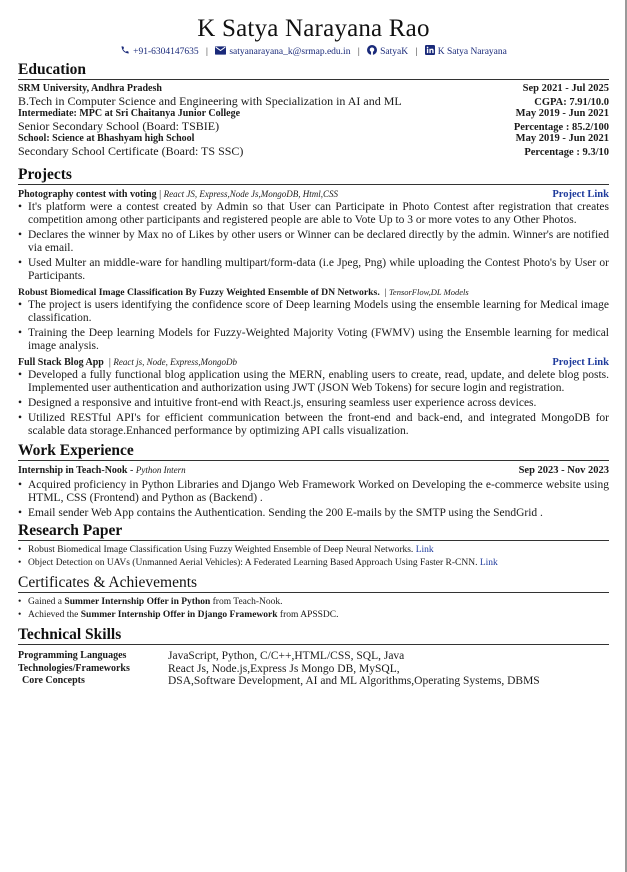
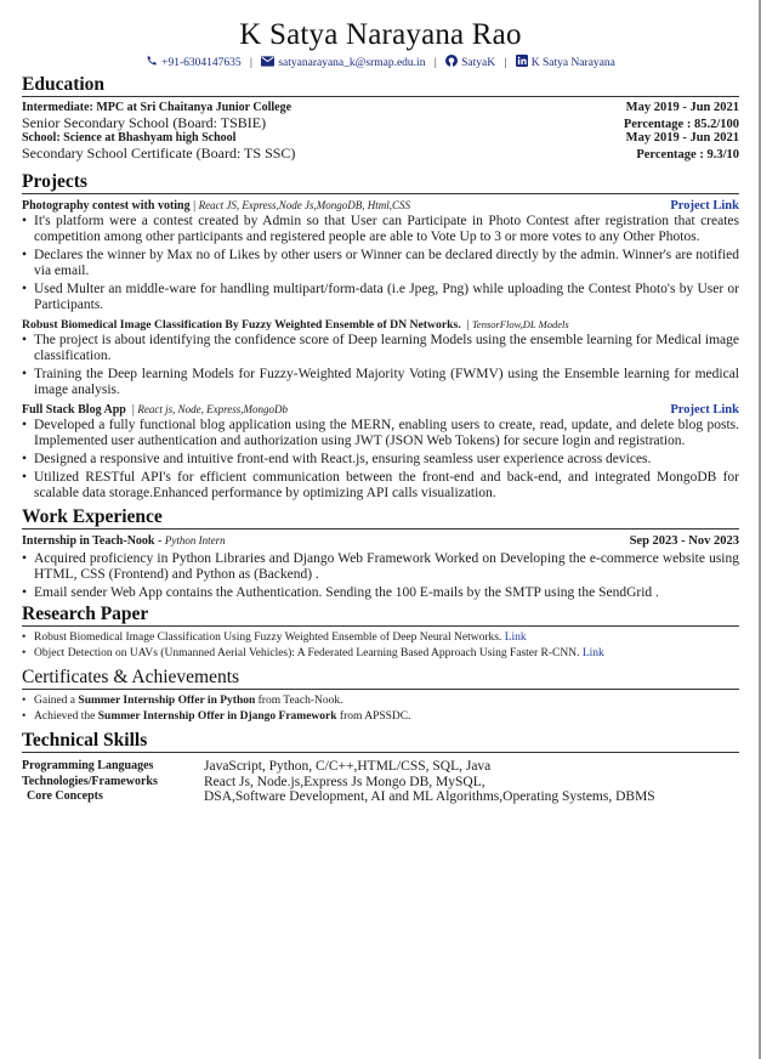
  K Satya Narayana Rao
  +91-6304147635 | satyanarayana_k@srmap.edu.in | SatyaK | K Satya Narayana
  Education
- SRM University, Andhra Pradesh
- Sep 2021 - Jul 2025
- B.Tech in Computer Science and Engineering with Specialization in AI and ML
- CGPA: 7.91/10.0
  Intermediate: MPC at Sri Chaitanya Junior College
  May 2019 - Jun 2021
  Senior Secondary School (Board: TSBIE)
  Percentage : 85.2/100
  School: Science at Bhashyam high School
  May 2019 - Jun 2021
  Secondary School Certificate (Board: TS SSC)
  Percentage : 9.3/10
  Projects
  Photography contest with voting | React JS, Express,Node Js,MongoDB, Html,CSS
  Project Link
  It's platform were a contest created by Admin so that User can Participate in Photo Contest after registration that creates competition among other participants and registered people are able to Vote Up to 3 or more votes to any Other Photos.
  Declares the winner by Max no of Likes by other users or Winner can be declared directly by the admin. Winner's are notified via email.
  Used Multer an middle-ware for handling multipart/form-data (i.e Jpeg, Png) while uploading the Contest Photo's by User or Participants.
  Robust Biomedical Image Classification By Fuzzy Weighted Ensemble of DN Networks. | TensorFlow,DL Models
- The project is users identifying the confidence score of Deep learning Models using the ensemble learning for Medical image classification.
+ The project is about identifying the confidence score of Deep learning Models using the ensemble learning for Medical image classification.
  Training the Deep learning Models for Fuzzy-Weighted Majority Voting (FWMV) using the Ensemble learning for medical image analysis.
  Full Stack Blog App | React js, Node, Express,MongoDb
  Project Link
  Developed a fully functional blog application using the MERN, enabling users to create, read, update, and delete blog posts. Implemented user authentication and authorization using JWT (JSON Web Tokens) for secure login and registration.
  Designed a responsive and intuitive front-end with React.js, ensuring seamless user experience across devices.
  Utilized RESTful API's for efficient communication between the front-end and back-end, and integrated MongoDB for scalable data storage.Enhanced performance by optimizing API calls visualization.
  Work Experience
  Internship in Teach-Nook - Python Intern
  Sep 2023 - Nov 2023
  Acquired proficiency in Python Libraries and Django Web Framework Worked on Developing the e-commerce website using HTML, CSS (Frontend) and Python as (Backend) .
- Email sender Web App contains the Authentication. Sending the 200 E-mails by the SMTP using the SendGrid .
+ Email sender Web App contains the Authentication. Sending the 100 E-mails by the SMTP using the SendGrid .
  Research Paper
  Robust Biomedical Image Classification Using Fuzzy Weighted Ensemble of Deep Neural Networks. Link
  Object Detection on UAVs (Unmanned Aerial Vehicles): A Federated Learning Based Approach Using Faster R-CNN. Link
  Certificates & Achievements
  Gained a Summer Internship Offer in Python from Teach-Nook.
  Achieved the Summer Internship Offer in Django Framework from APSSDC.
  Technical Skills
  Programming Languages
  JavaScript, Python, C/C++,HTML/CSS, SQL, Java
  Technologies/Frameworks
  React Js, Node.js,Express Js Mongo DB, MySQL,
  Core Concepts
  DSA,Software Development, AI and ML Algorithms,Operating Systems, DBMS
